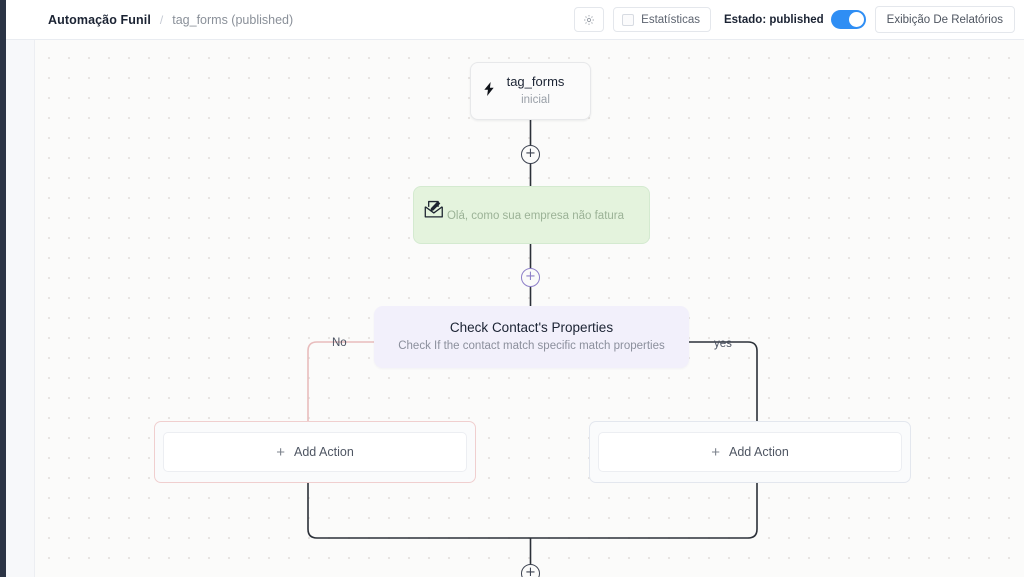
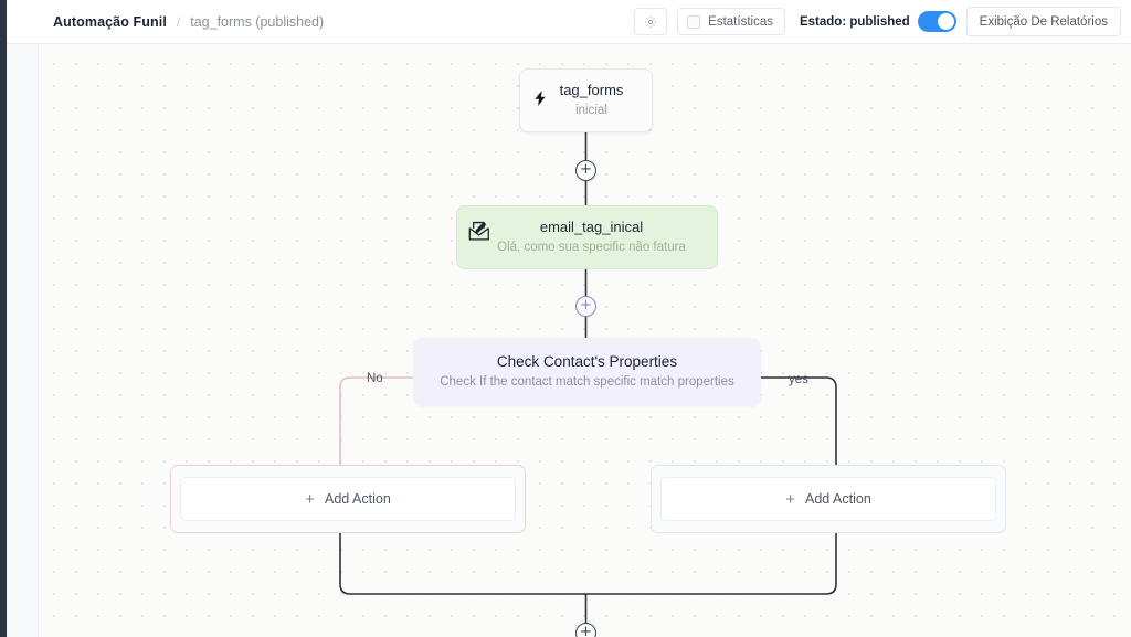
  Automação Funil
  /
  tag_forms (published)
  Estatísticas
  Estado: published
  Exibição De Relatórios
  tag_forms
  inicial
+ email_tag_inical
- Olá, como sua empresa não fatura
+ Olá, como sua specific não fatura
  Check Contact's Properties
  Check If the contact match specific match properties
  No
  yes
  +
  Add Action
  +
  Add Action
  +
  +
  +
